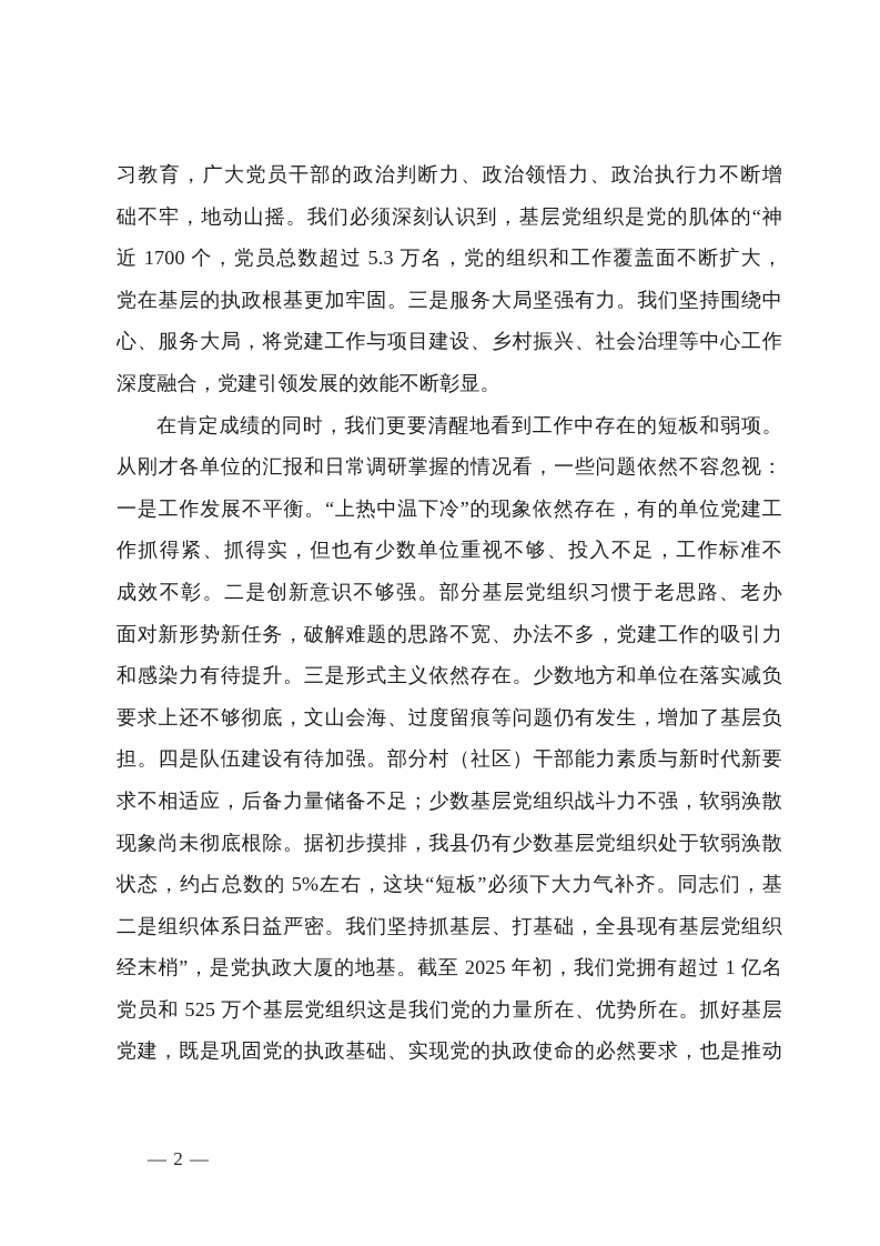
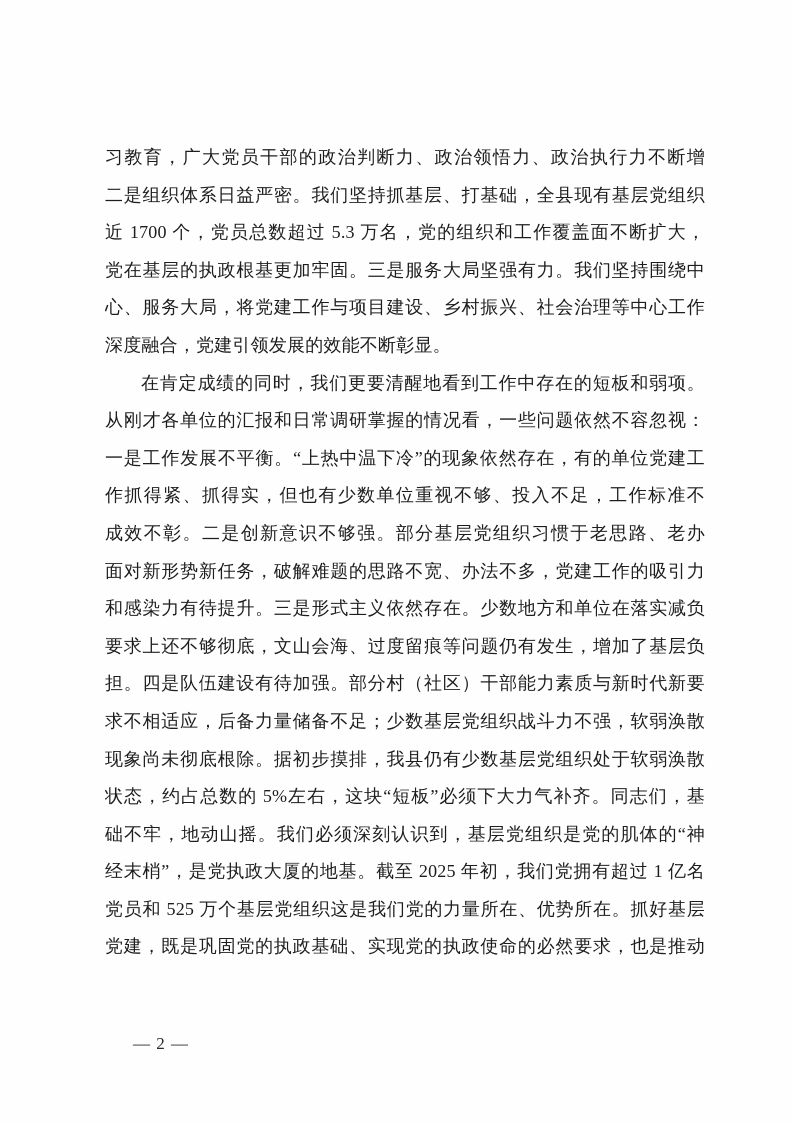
  习教育，广大党员干部的政治判断力、政治领悟力、政治执行力不断增
- 础不牢，地动山摇。我们必须深刻认识到，基层党组织是党的肌体的“神
+ 二是组织体系日益严密。我们坚持抓基层、打基础，全县现有基层党组织
  近 1700 个，党员总数超过 5.3 万名，党的组织和工作覆盖面不断扩大，
  党在基层的执政根基更加牢固。三是服务大局坚强有力。我们坚持围绕中
  心、服务大局，将党建工作与项目建设、乡村振兴、社会治理等中心工作
  深度融合，党建引领发展的效能不断彰显。
  在肯定成绩的同时，我们更要清醒地看到工作中存在的短板和弱项。
  从刚才各单位的汇报和日常调研掌握的情况看，一些问题依然不容忽视：
  一是工作发展不平衡。“上热中温下冷”的现象依然存在，有的单位党建工
  作抓得紧、抓得实，但也有少数单位重视不够、投入不足，工作标准不
  成效不彰。二是创新意识不够强。部分基层党组织习惯于老思路、老办
  面对新形势新任务，破解难题的思路不宽、办法不多，党建工作的吸引力
  和感染力有待提升。三是形式主义依然存在。少数地方和单位在落实减负
  要求上还不够彻底，文山会海、过度留痕等问题仍有发生，增加了基层负
  担。四是队伍建设有待加强。部分村（社区）干部能力素质与新时代新要
  求不相适应，后备力量储备不足；少数基层党组织战斗力不强，软弱涣散
  现象尚未彻底根除。据初步摸排，我县仍有少数基层党组织处于软弱涣散
  状态，约占总数的 5%左右，这块“短板”必须下大力气补齐。同志们，基
- 二是组织体系日益严密。我们坚持抓基层、打基础，全县现有基层党组织
+ 础不牢，地动山摇。我们必须深刻认识到，基层党组织是党的肌体的“神
  经末梢”，是党执政大厦的地基。截至 2025 年初，我们党拥有超过 1 亿名
  党员和 525 万个基层党组织这是我们党的力量所在、优势所在。抓好基层
  党建，既是巩固党的执政基础、实现党的执政使命的必然要求，也是推动
  — 2 —
